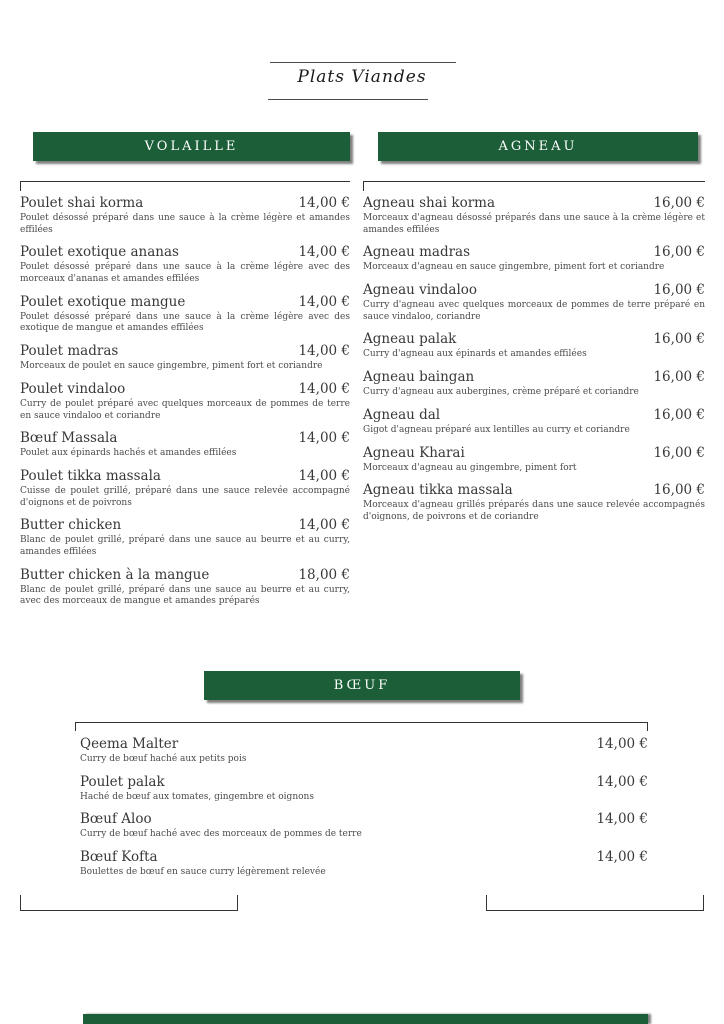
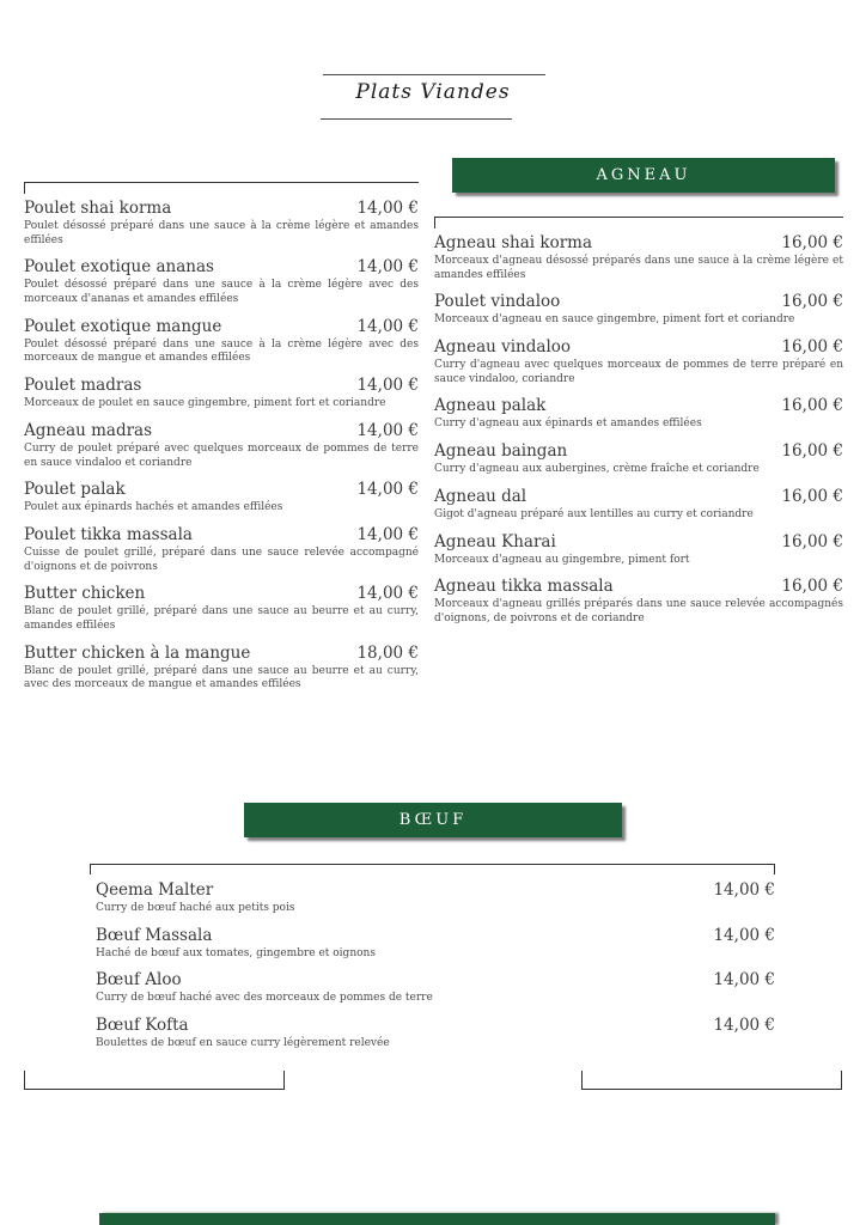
  Plats Viandes
- VOLAILLE
  Poulet shai korma
  14,00 €
  Poulet désossé préparé dans une sauce à la crème légère et amandes effilées
  Poulet exotique ananas
  14,00 €
  Poulet désossé préparé dans une sauce à la crème légère avec des morceaux d'ananas et amandes effilées
  Poulet exotique mangue
  14,00 €
- Poulet désossé préparé dans une sauce à la crème légère avec des exotique de mangue et amandes effilées
+ Poulet désossé préparé dans une sauce à la crème légère avec des morceaux de mangue et amandes effilées
  Poulet madras
  14,00 €
  Morceaux de poulet en sauce gingembre, piment fort et coriandre
- Poulet vindaloo
+ Agneau madras
  14,00 €
  Curry de poulet préparé avec quelques morceaux de pommes de terre en sauce vindaloo et coriandre
- Bœuf Massala
+ Poulet palak
  14,00 €
  Poulet aux épinards hachés et amandes effilées
  Poulet tikka massala
  14,00 €
  Cuisse de poulet grillé, préparé dans une sauce relevée accompagné d'oignons et de poivrons
  Butter chicken
  14,00 €
  Blanc de poulet grillé, préparé dans une sauce au beurre et au curry, amandes effilées
  Butter chicken à la mangue
  18,00 €
- Blanc de poulet grillé, préparé dans une sauce au beurre et au curry, avec des morceaux de mangue et amandes préparés
+ Blanc de poulet grillé, préparé dans une sauce au beurre et au curry, avec des morceaux de mangue et amandes effilées
  AGNEAU
  Agneau shai korma
  16,00 €
  Morceaux d'agneau désossé préparés dans une sauce à la crème légère et amandes effilées
- Agneau madras
+ Poulet vindaloo
  16,00 €
  Morceaux d'agneau en sauce gingembre, piment fort et coriandre
  Agneau vindaloo
  16,00 €
  Curry d'agneau avec quelques morceaux de pommes de terre préparé en sauce vindaloo, coriandre
  Agneau palak
  16,00 €
  Curry d'agneau aux épinards et amandes effilées
  Agneau baingan
  16,00 €
- Curry d'agneau aux aubergines, crème préparé et coriandre
+ Curry d'agneau aux aubergines, crème fraîche et coriandre
  Agneau dal
  16,00 €
  Gigot d'agneau préparé aux lentilles au curry et coriandre
  Agneau Kharai
  16,00 €
  Morceaux d'agneau au gingembre, piment fort
  Agneau tikka massala
  16,00 €
  Morceaux d'agneau grillés préparés dans une sauce relevée accompagnés d'oignons, de poivrons et de coriandre
  BŒUF
  Qeema Malter
  14,00 €
  Curry de bœuf haché aux petits pois
- Poulet palak
+ Bœuf Massala
  14,00 €
  Haché de bœuf aux tomates, gingembre et oignons
  Bœuf Aloo
  14,00 €
  Curry de bœuf haché avec des morceaux de pommes de terre
  Bœuf Kofta
  14,00 €
  Boulettes de bœuf en sauce curry légèrement relevée
